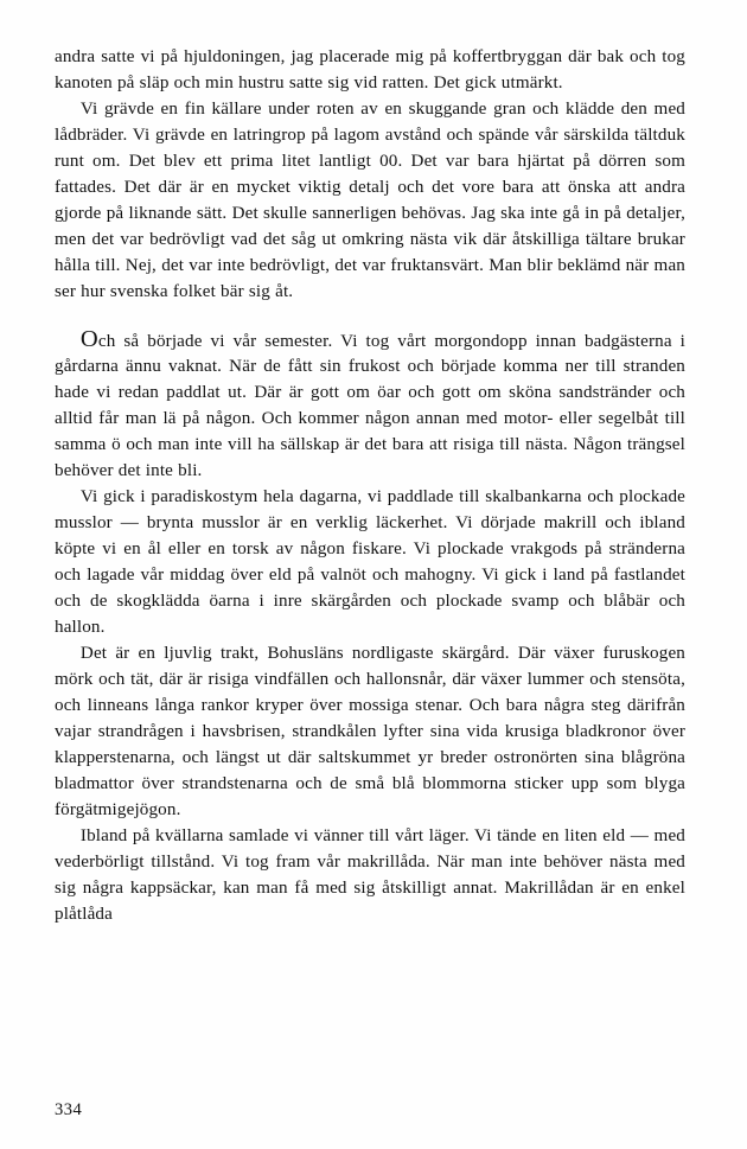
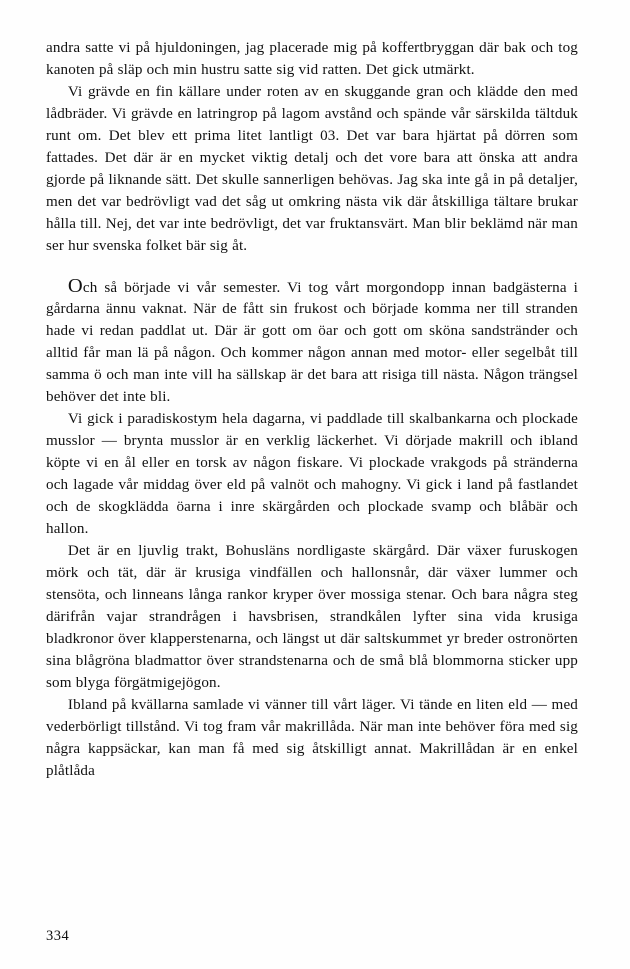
  andra satte vi på hjuldoningen, jag placerade mig på koffertbryggan där bak och tog kanoten på släp och min hustru satte sig vid ratten. Det gick utmärkt.
- Vi grävde en fin källare under roten av en skuggande gran och klädde den med lådbräder. Vi grävde en latringrop på lagom avstånd och spände vår särskilda tältduk runt om. Det blev ett prima litet lantligt 00. Det var bara hjärtat på dörren som fattades. Det där är en mycket viktig detalj och det vore bara att önska att andra gjorde på liknande sätt. Det skulle sannerligen behövas. Jag ska inte gå in på detaljer, men det var bedrövligt vad det såg ut omkring nästa vik där åtskilliga tältare brukar hålla till. Nej, det var inte bedrövligt, det var fruktansvärt. Man blir beklämd när man ser hur svenska folket bär sig åt.
+ Vi grävde en fin källare under roten av en skuggande gran och klädde den med lådbräder. Vi grävde en latringrop på lagom avstånd och spände vår särskilda tältduk runt om. Det blev ett prima litet lantligt 03. Det var bara hjärtat på dörren som fattades. Det där är en mycket viktig detalj och det vore bara att önska att andra gjorde på liknande sätt. Det skulle sannerligen behövas. Jag ska inte gå in på detaljer, men det var bedrövligt vad det såg ut omkring nästa vik där åtskilliga tältare brukar hålla till. Nej, det var inte bedrövligt, det var fruktansvärt. Man blir beklämd när man ser hur svenska folket bär sig åt.
  Och så började vi vår semester. Vi tog vårt morgondopp innan badgästerna i gårdarna ännu vaknat. När de fått sin frukost och började komma ner till stranden hade vi redan paddlat ut. Där är gott om öar och gott om sköna sandstränder och alltid får man lä på någon. Och kommer någon annan med motor- eller segelbåt till samma ö och man inte vill ha sällskap är det bara att risiga till nästa. Någon trängsel behöver det inte bli.
  Vi gick i paradiskostym hela dagarna, vi paddlade till skalbankarna och plockade musslor — brynta musslor är en verklig läckerhet. Vi dörjade makrill och ibland köpte vi en ål eller en torsk av någon fiskare. Vi plockade vrakgods på stränderna och lagade vår middag över eld på valnöt och mahogny. Vi gick i land på fastlandet och de skogklädda öarna i inre skärgården och plockade svamp och blåbär och hallon.
- Det är en ljuvlig trakt, Bohusläns nordligaste skärgård. Där växer furuskogen mörk och tät, där är risiga vindfällen och hallonsnår, där växer lummer och stensöta, och linneans långa rankor kryper över mossiga stenar. Och bara några steg därifrån vajar strandrågen i havsbrisen, strandkålen lyfter sina vida krusiga bladkronor över klapperstenarna, och längst ut där saltskummet yr breder ostronörten sina blågröna bladmattor över strandstenarna och de små blå blommorna sticker upp som blyga förgätmigejögon.
+ Det är en ljuvlig trakt, Bohusläns nordligaste skärgård. Där växer furuskogen mörk och tät, där är krusiga vindfällen och hallonsnår, där växer lummer och stensöta, och linneans långa rankor kryper över mossiga stenar. Och bara några steg därifrån vajar strandrågen i havsbrisen, strandkålen lyfter sina vida krusiga bladkronor över klapperstenarna, och längst ut där saltskummet yr breder ostronörten sina blågröna bladmattor över strandstenarna och de små blå blommorna sticker upp som blyga förgätmigejögon.
- Ibland på kvällarna samlade vi vänner till vårt läger. Vi tände en liten eld — med vederbörligt tillstånd. Vi tog fram vår makrillåda. När man inte behöver nästa med sig några kappsäckar, kan man få med sig åtskilligt annat. Makrillådan är en enkel plåtlåda
+ Ibland på kvällarna samlade vi vänner till vårt läger. Vi tände en liten eld — med vederbörligt tillstånd. Vi tog fram vår makrillåda. När man inte behöver föra med sig några kappsäckar, kan man få med sig åtskilligt annat. Makrillådan är en enkel plåtlåda
  334
